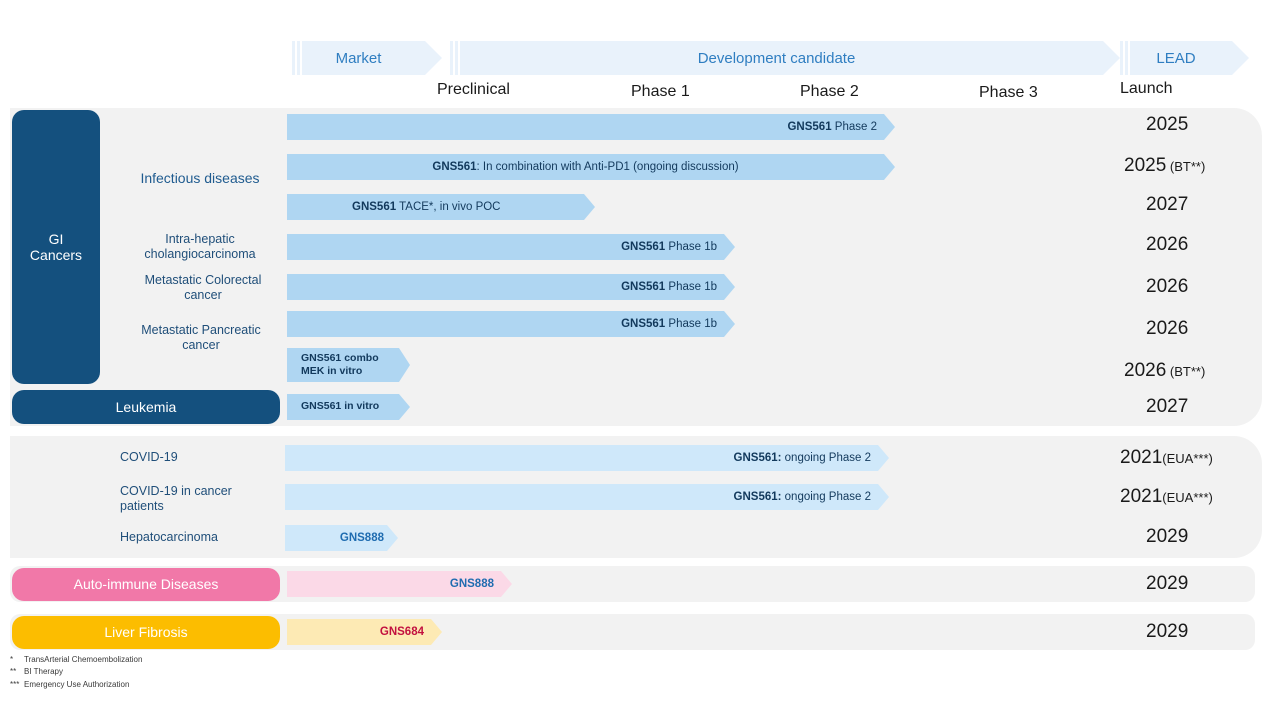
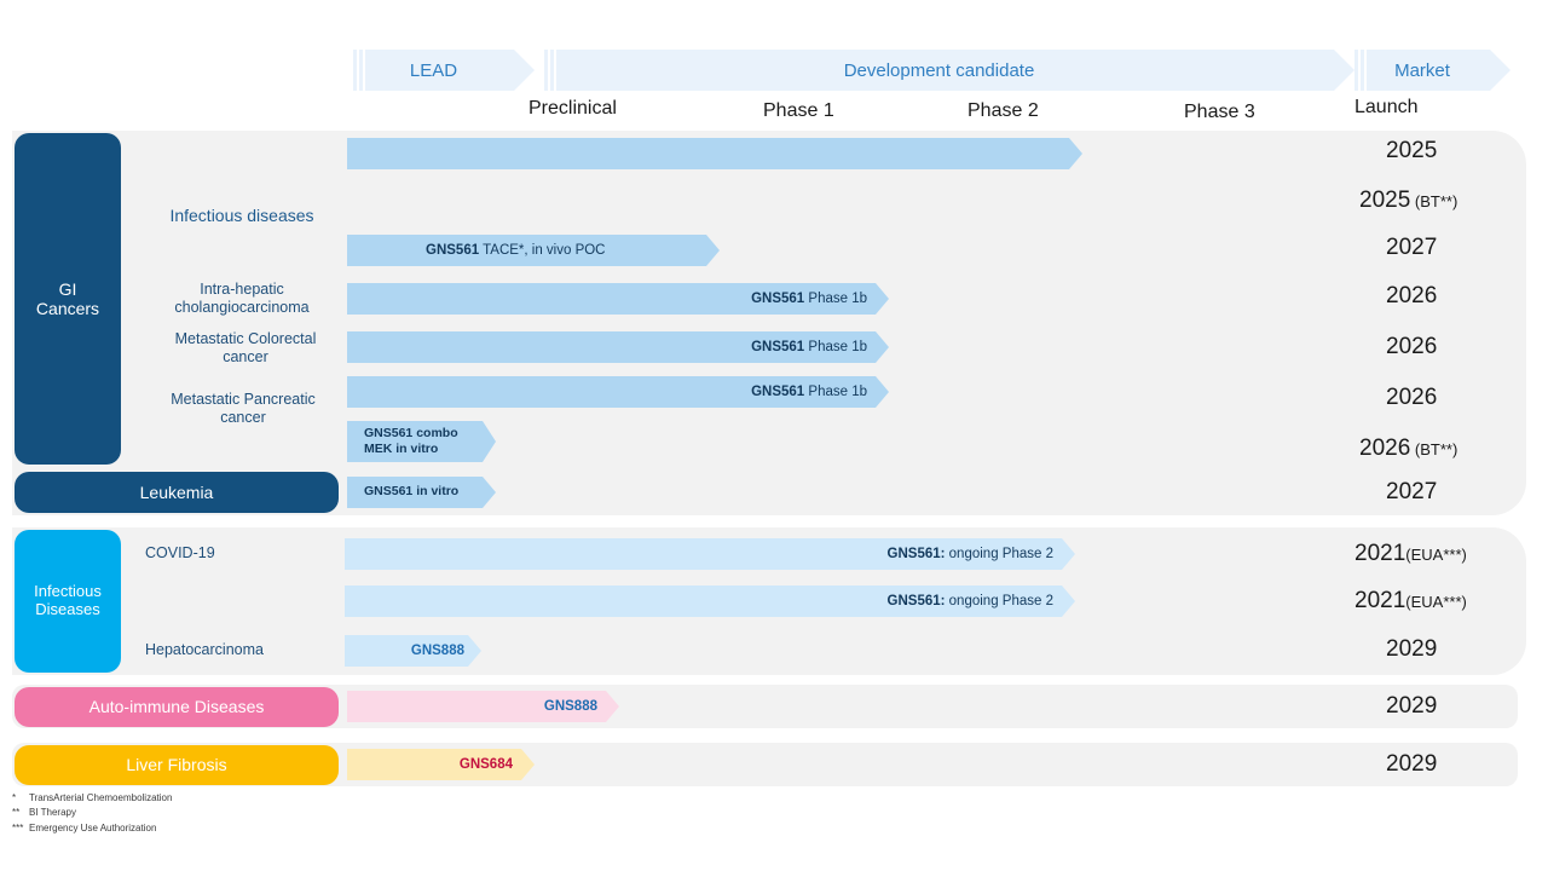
- Market
+ LEAD
  Development candidate
- LEAD
+ Market
  Preclinical
  Phase 1
  Phase 2
  Phase 3
  Launch
  GI
  Cancers
  Leukemia
+ Infectious
+ Diseases
  Auto-immune Diseases
  Liver Fibrosis
  Infectious diseases
  Intra-hepatic
  cholangiocarcinoma
  Metastatic Colorectal
  cancer
  Metastatic Pancreatic
  cancer
  COVID-19
- COVID-19 in cancer
- patients
  Hepatocarcinoma
- GNS561 Phase 2
- GNS561: In combination with Anti-PD1 (ongoing discussion)
  GNS561 TACE*, in vivo POC
  GNS561 Phase 1b
  GNS561 Phase 1b
  GNS561 Phase 1b
  GNS561 combo
  MEK in vitro
  GNS561 in vitro
  GNS561: ongoing Phase 2
  GNS561: ongoing Phase 2
  GNS888
  GNS888
  GNS684
  2025
  2025 (BT**)
  2027
  2026
  2026
  2026
  2026 (BT**)
  2027
  2021(EUA***)
  2021(EUA***)
  2029
  2029
  2029
  * TransArterial Chemoembolization
  ** BI Therapy
  *** Emergency Use Authorization
